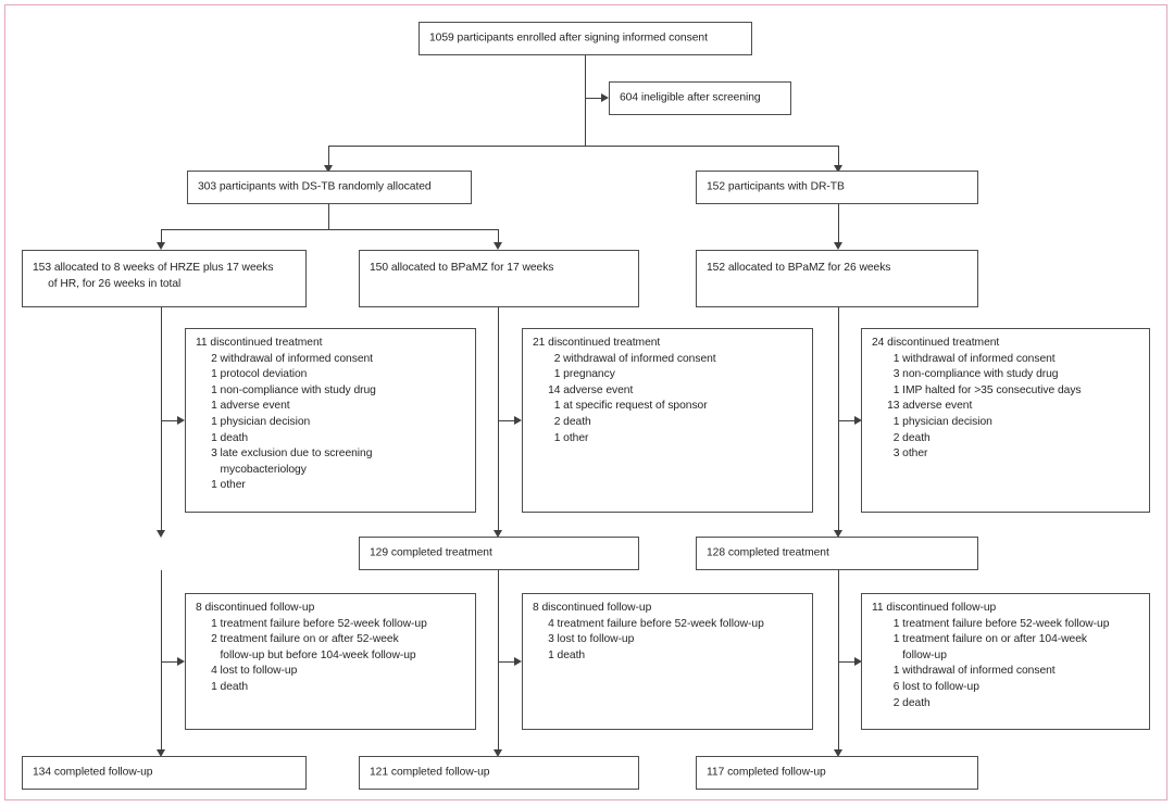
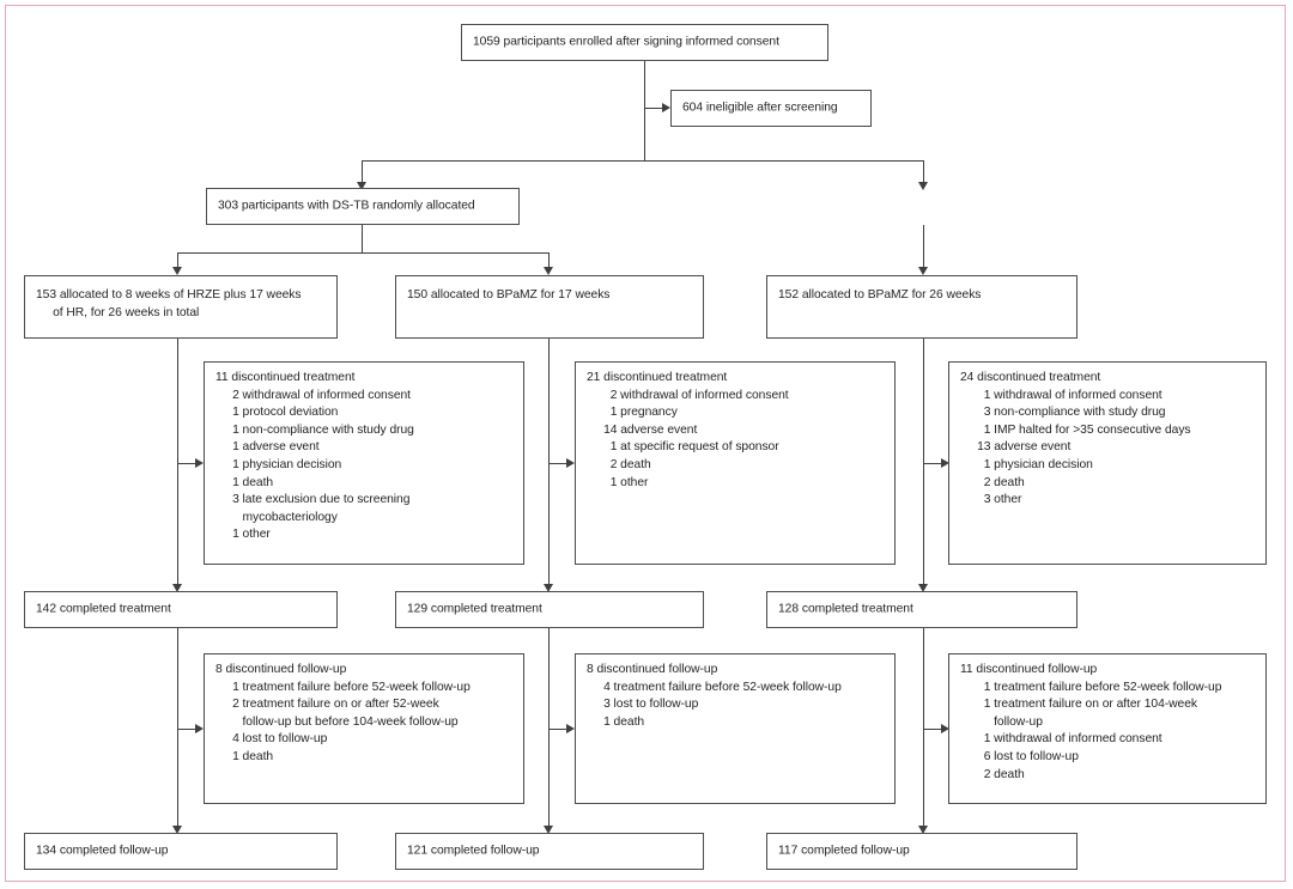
  1059 participants enrolled after signing informed consent
  604 ineligible after screening
  303 participants with DS-TB randomly allocated
- 152 participants with DR-TB
  153 allocated to 8 weeks of HRZE plus 17 weeks
  of HR, for 26 weeks in total
  150 allocated to BPaMZ for 17 weeks
  152 allocated to BPaMZ for 26 weeks
  11 discontinued treatment
  2 withdrawal of informed consent
  1 protocol deviation
  1 non-compliance with study drug
  1 adverse event
  1 physician decision
  1 death
  3 late exclusion due to screening
  mycobacteriology
  1 other
  21 discontinued treatment
  2 withdrawal of informed consent
  1 pregnancy
  14 adverse event
  1 at specific request of sponsor
  2 death
  1 other
  24 discontinued treatment
  1 withdrawal of informed consent
  3 non-compliance with study drug
  1 IMP halted for >35 consecutive days
  13 adverse event
  1 physician decision
  2 death
  3 other
+ 142 completed treatment
  129 completed treatment
  128 completed treatment
  8 discontinued follow-up
  1 treatment failure before 52-week follow-up
  2 treatment failure on or after 52-week
  follow-up but before 104-week follow-up
  4 lost to follow-up
  1 death
  8 discontinued follow-up
  4 treatment failure before 52-week follow-up
  3 lost to follow-up
  1 death
  11 discontinued follow-up
  1 treatment failure before 52-week follow-up
  1 treatment failure on or after 104-week
  follow-up
  1 withdrawal of informed consent
  6 lost to follow-up
  2 death
  134 completed follow-up
  121 completed follow-up
  117 completed follow-up
